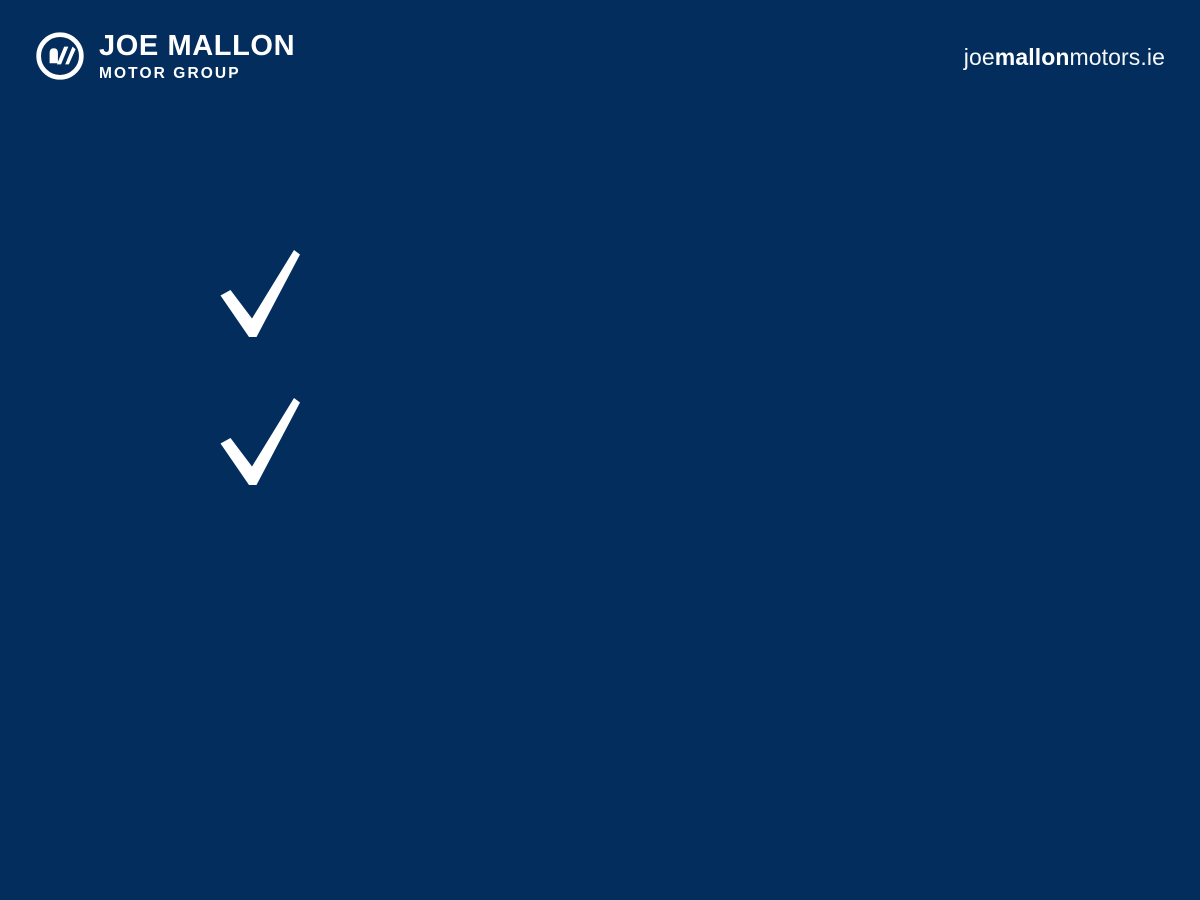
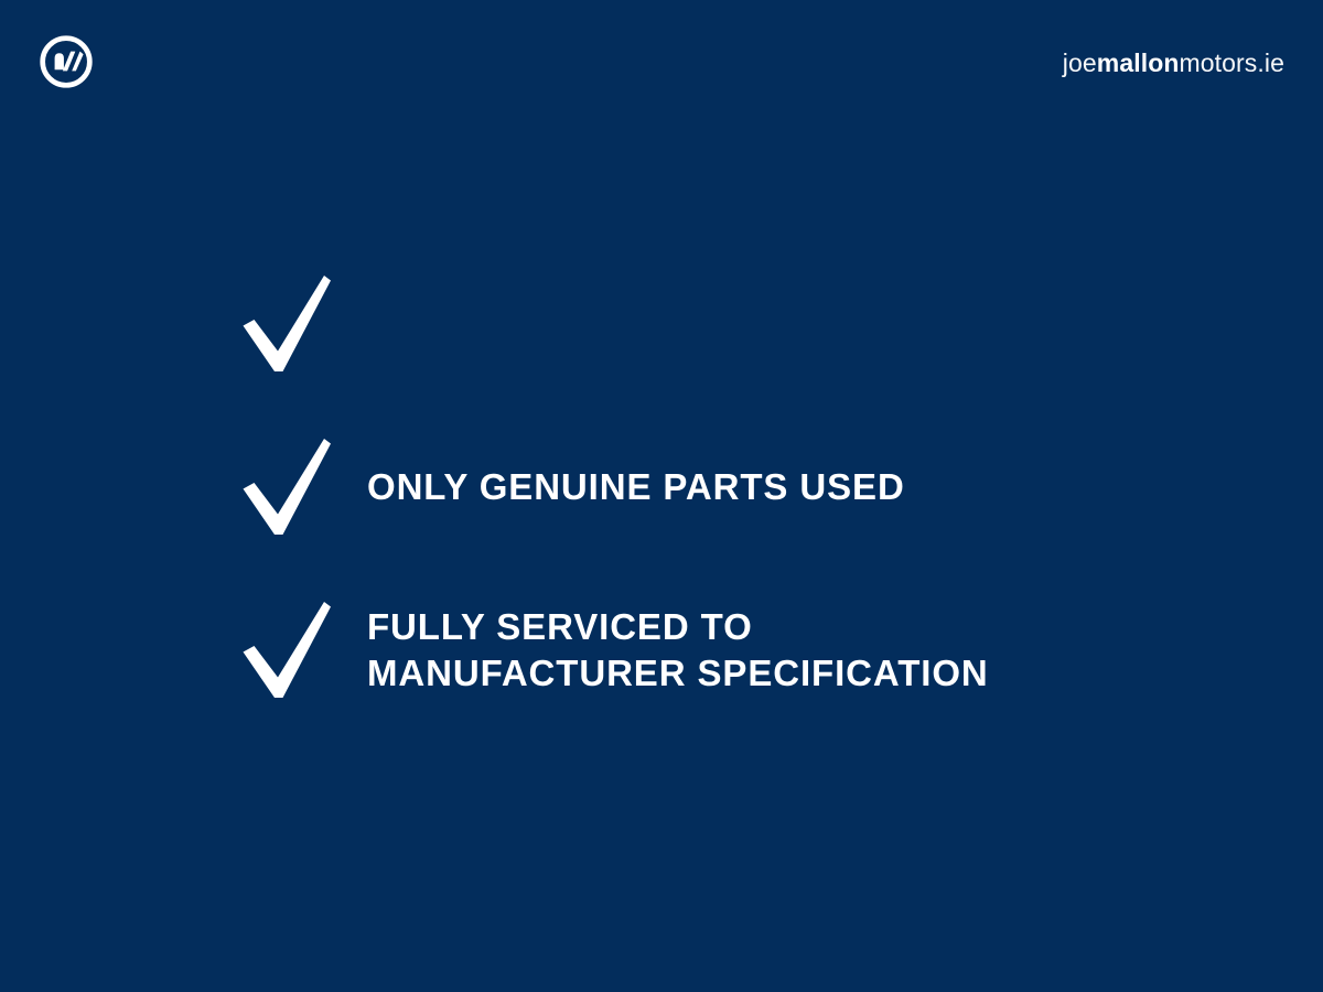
- JOE MALLON
- MOTOR GROUP
  joemallonmotors.ie
+ ONLY GENUINE PARTS USED
+ FULLY SERVICED TO
+ MANUFACTURER SPECIFICATION
